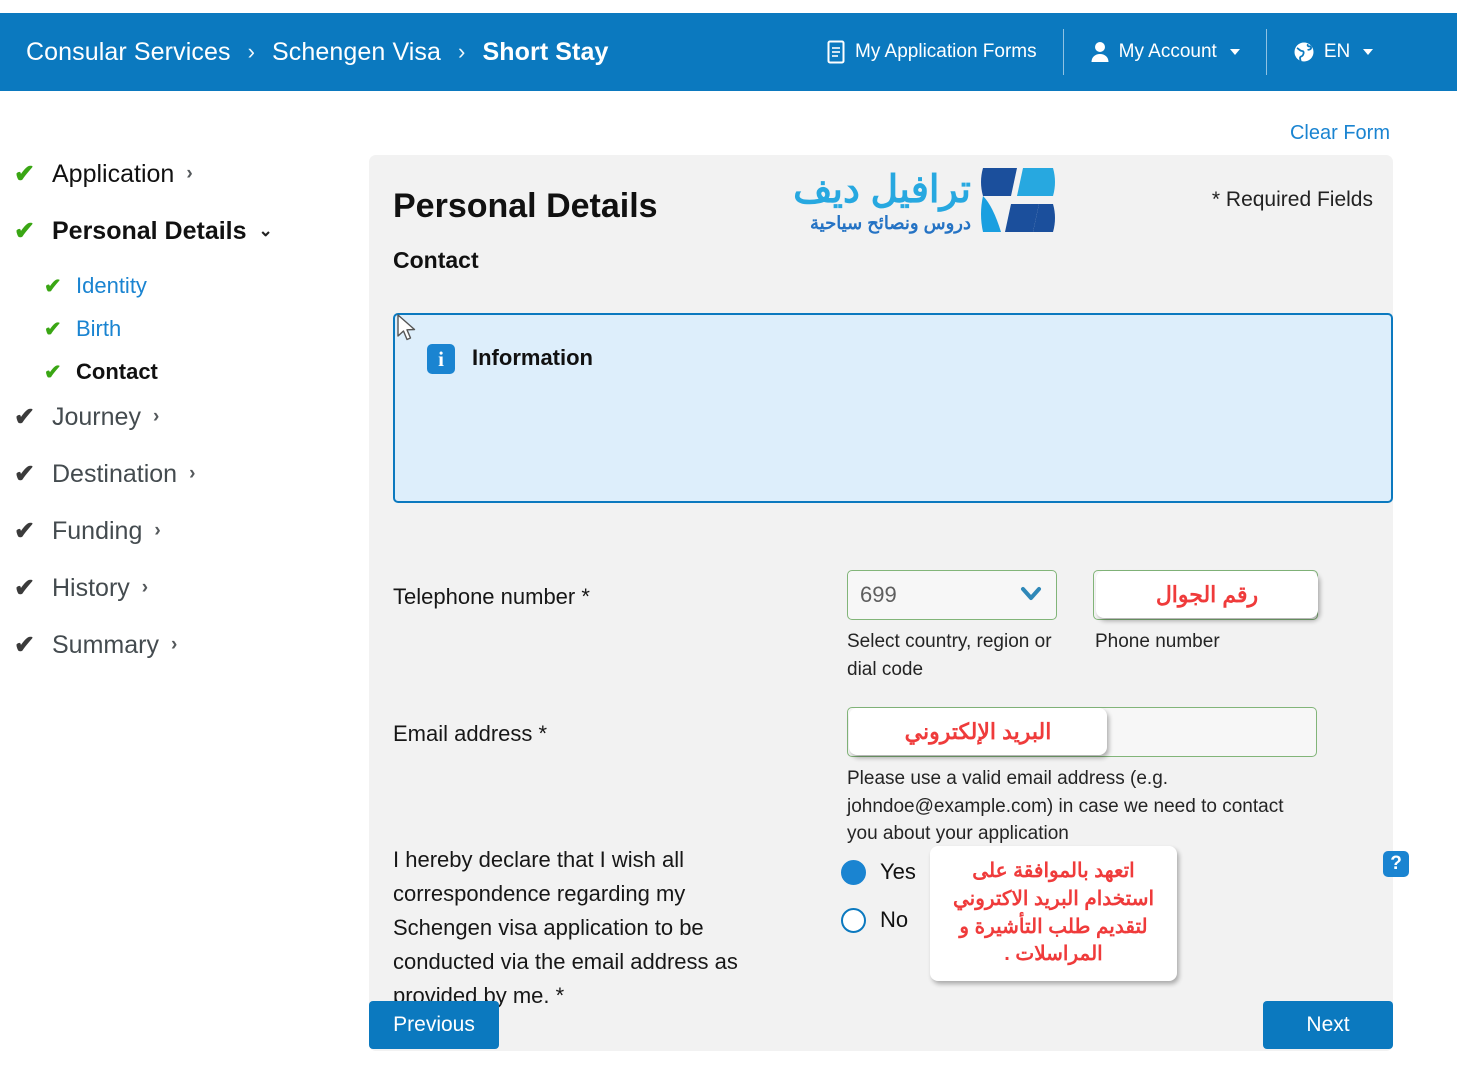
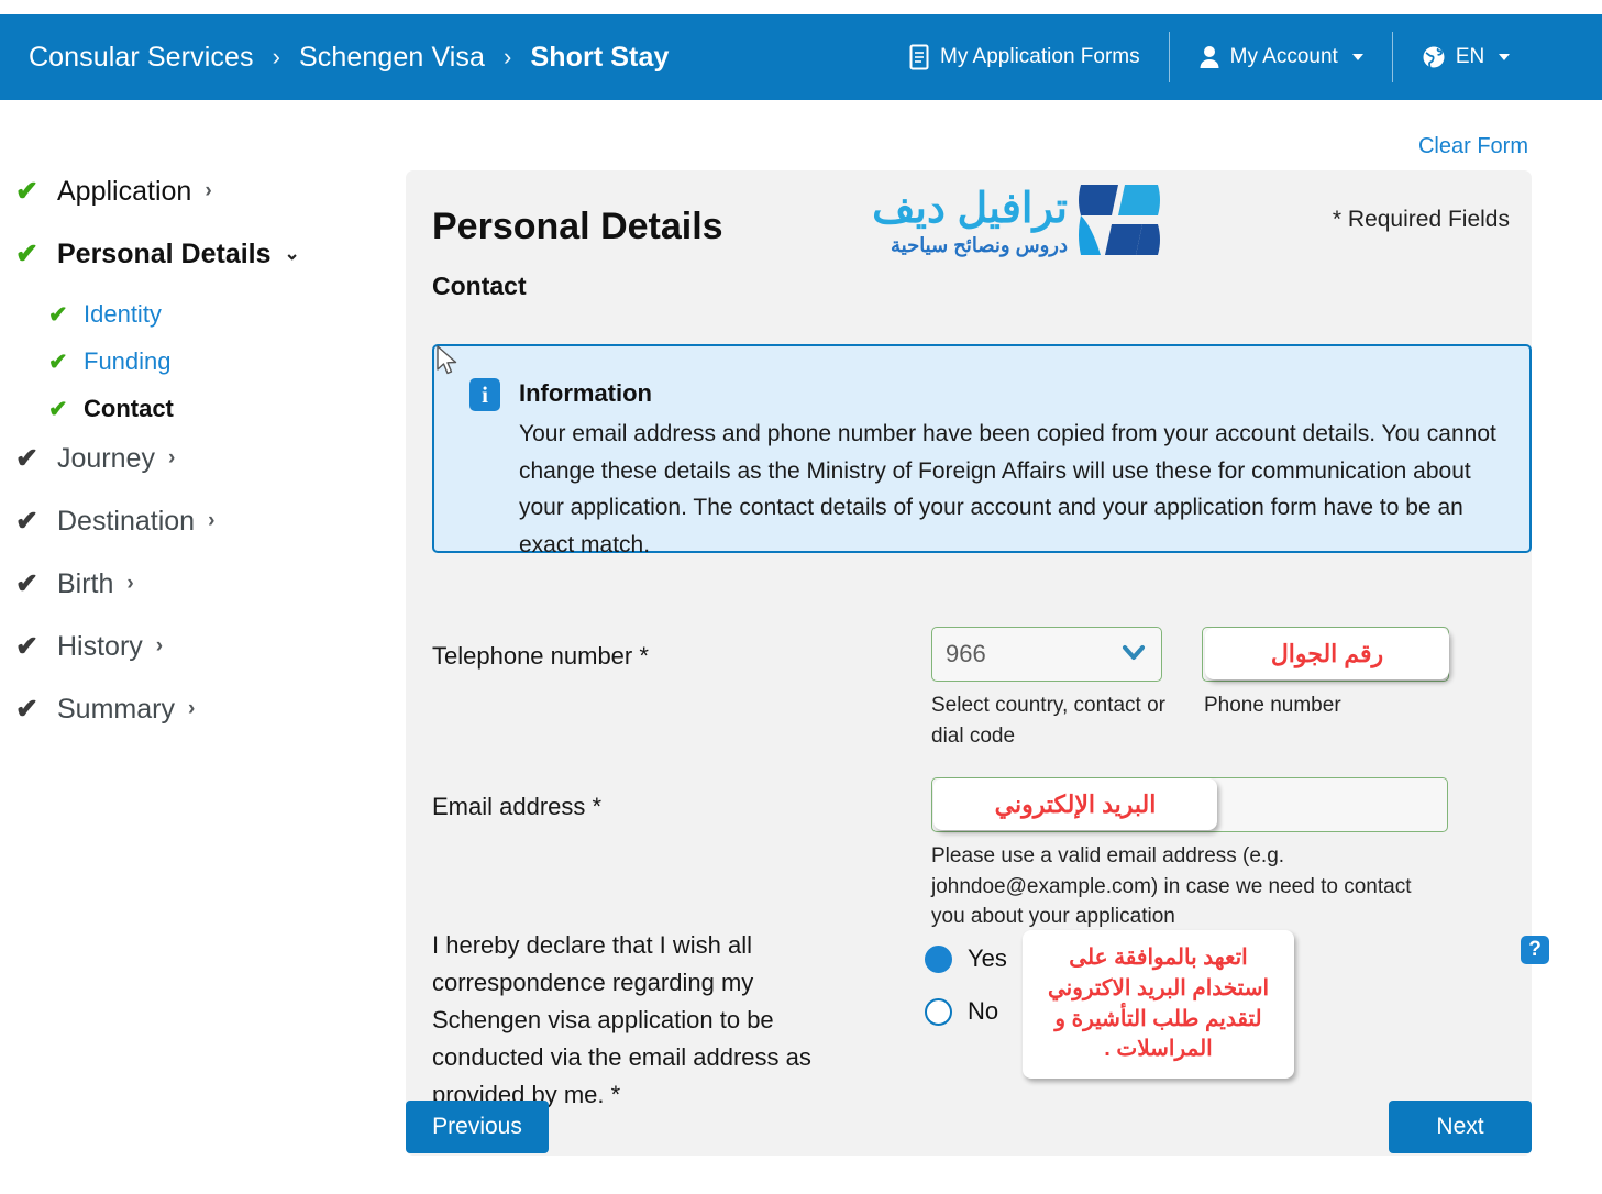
  Consular Services
  ›
  Schengen Visa
  ›
  Short Stay
  My Application Forms
  My Account
  EN
  Clear Form
  ✔
  Application
  ›
  ✔
  Personal Details
  ⌄
  ✔
  Identity
  ✔
- Birth
+ Funding
  ✔
  Contact
  ✔
  Journey
  ›
  ✔
  Destination
  ›
  ✔
- Funding
+ Birth
  ›
  ✔
  History
  ›
  ✔
  Summary
  ›
  Personal Details
  Contact
  * Required Fields
  ترافيل ديف
  دروس ونصائح سياحية
  i
  Information
+ Your email address and phone number have been copied from your account details. You cannot change these details as the Ministry of Foreign Affairs will use these for communication about your application. The contact details of your account and your application form have to be an exact match.
  Telephone number *
- 699
+ 966
- Select country, region or dial code
+ Select country, contact or dial code
  رقم الجوال
  Phone number
  Email address *
  البريد الإلكتروني
  Please use a valid email address (e.g. johndoe@example.com) in case we need to contact you about your application
  I hereby declare that I wish all correspondence regarding my Schengen visa application to be conducted via the email address as provided by me. *
  Yes
  No
  اتعهد بالموافقة على استخدام البريد الاكتروني لتقديم طلب التأشيرة و المراسلات .
  ?
  Previous
  Next
